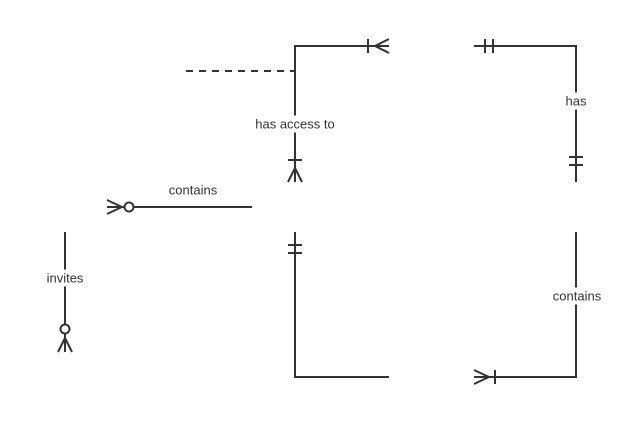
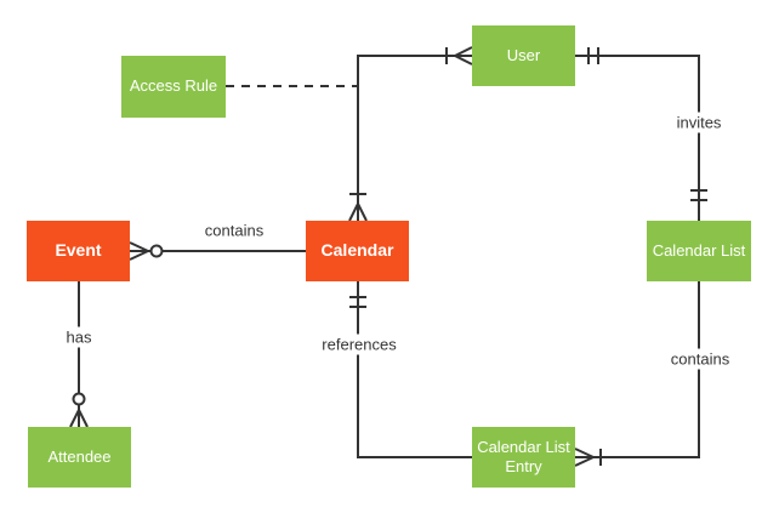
  contains
- has access to
- has
+ invites
+ references
  contains
- invites
+ has
+ Access Rule
+ User
+ Event
+ Calendar
+ Calendar List
+ Attendee
+ Calendar List Entry
